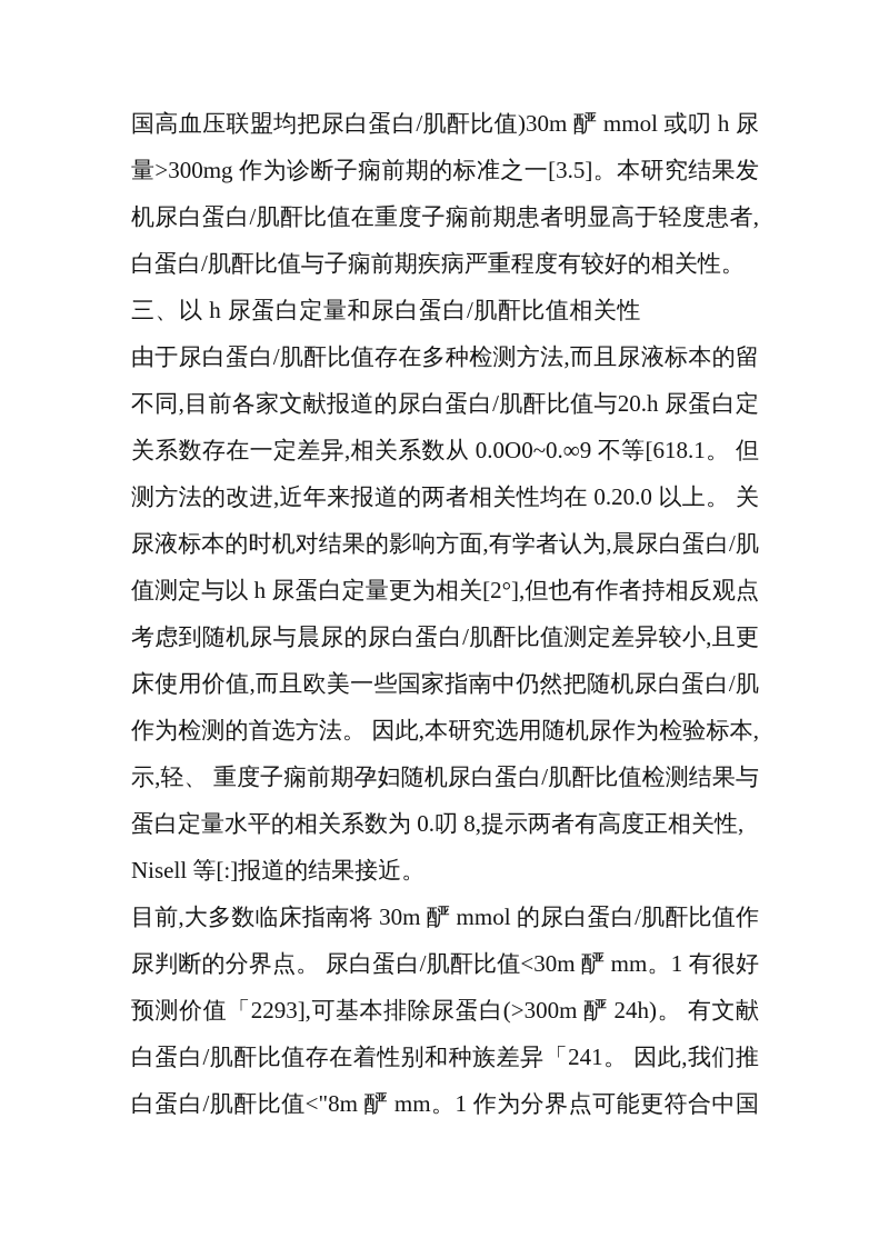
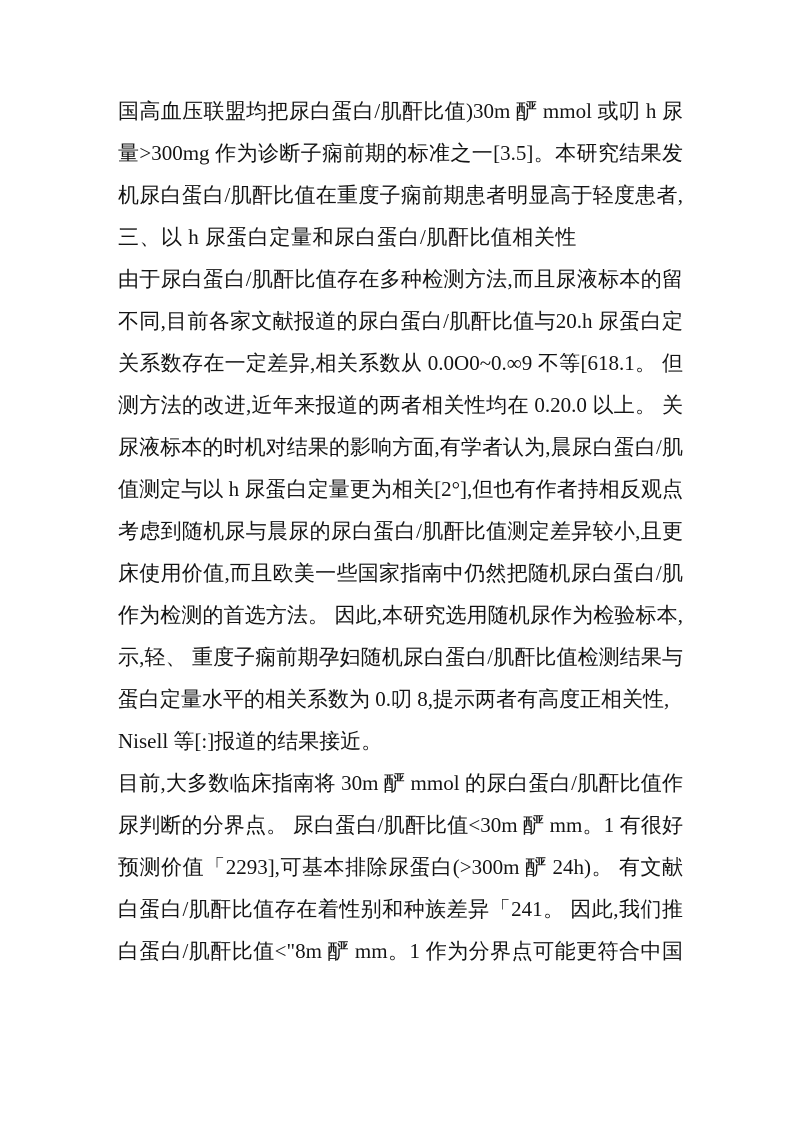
  国高血压联盟均把尿白蛋白/肌酐比值)30m 酽 mmol 或叨 h 尿
  量>300mg 作为诊断子痫前期的标准之一[3.5]。本研究结果发
  机尿白蛋白/肌酐比值在重度子痫前期患者明显高于轻度患者,
- 白蛋白/肌酐比值与子痫前期疾病严重程度有较好的相关性。
  三、以 h 尿蛋白定量和尿白蛋白/肌酐比值相关性
  由于尿白蛋白/肌酐比值存在多种检测方法,而且尿液标本的留
  不同,目前各家文献报道的尿白蛋白/肌酐比值与20.h 尿蛋白定
  关系数存在一定差异,相关系数从 0.0O0~0.∞9 不等[618.1。 但
  测方法的改进,近年来报道的两者相关性均在 0.20.0 以上。 关
  尿液标本的时机对结果的影响方面,有学者认为,晨尿白蛋白/肌
  值测定与以 h 尿蛋白定量更为相关[2°],但也有作者持相反观点
  考虑到随机尿与晨尿的尿白蛋白/肌酐比值测定差异较小,且更
  床使用价值,而且欧美一些国家指南中仍然把随机尿白蛋白/肌
  作为检测的首选方法。 因此,本研究选用随机尿作为检验标本,
  示,轻、 重度子痫前期孕妇随机尿白蛋白/肌酐比值检测结果与
  蛋白定量水平的相关系数为 0.叨 8,提示两者有高度正相关性,
  Nisell 等[:]报道的结果接近。
  目前,大多数临床指南将 30m 酽 mmol 的尿白蛋白/肌酐比值作
  尿判断的分界点。 尿白蛋白/肌酐比值<30m 酽 mm。1 有很好
  预测价值「2293],可基本排除尿蛋白(>300m 酽 24h)。 有文献
  白蛋白/肌酐比值存在着性别和种族差异「241。 因此,我们推
  白蛋白/肌酐比值<"8m 酽 mm。1 作为分界点可能更符合中国
